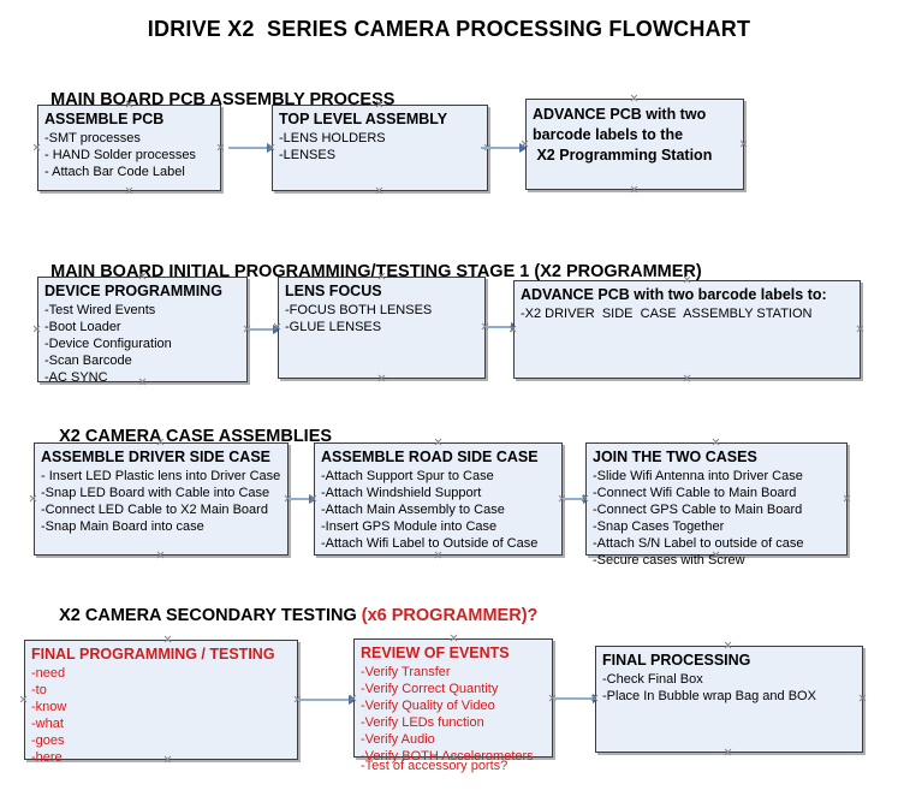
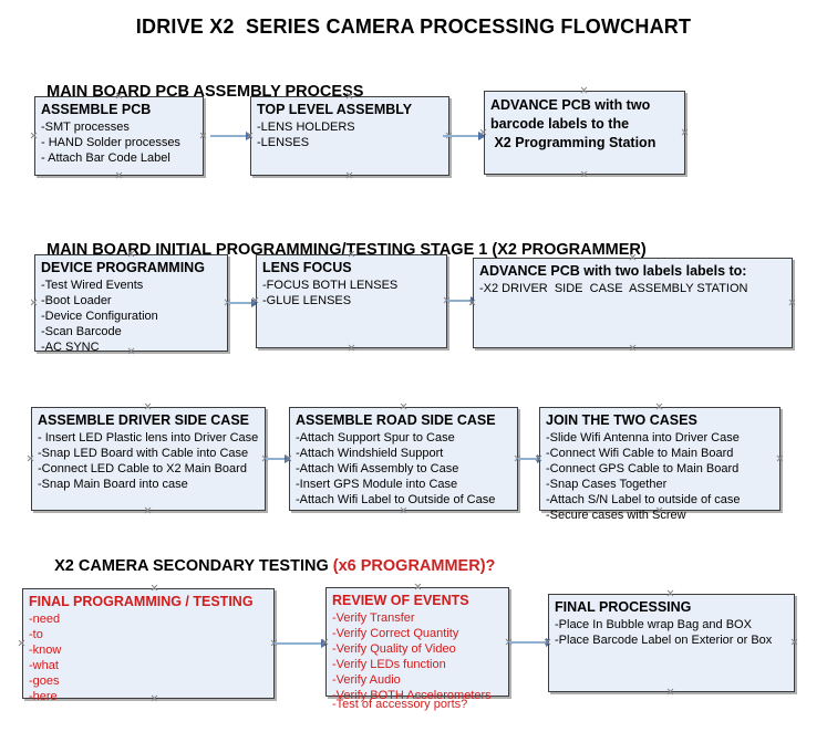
  IDRIVE X2 SERIES CAMERA PROCESSING FLOWCHART
  MAIN BORD PCB ASSEMBLY PROCES
  ASSEMBLE PCB
  -SMT processes
  - HAND Solder processes
  - Attach Bar Code Label
  TOP LEVEL ASSEMBLY
  -LENS HOLDERS
  -LENSES
  ADVANCE PCB with two
  barcode labels to the
  X2 Programming Station
  MAIN BOAD INITIAL PROGRAMMING/ESTING STAGE 1 (X2 PROGRAMMER)
  DEVICE PROGRAMMING
  -Test Wired Events
  -Boot Loader
  -Device Configuration
  -Scan Barcode
  -AC SYNC
  LENS FOCUS
  -FOCUS BOTH LENSES
  -GLUE LENSES
- ADVANCE PCB with two barcode labels to:
+ ADVANCE PCB with two labels labels to:
  -X2 DRIVER SIDE CASE ASSEMBLY STATION
- X2 CAMERA CASE ASSEMBLIES
  ASSEMBLE DRIVER SIDE CASE
  - Insert LED Plastic lens into Driver Case
  -Snap LED Board with Cable into Case
  -Connect LED Cable to X2 Main Board
  -Snap Main Board into case
  ASSEMBLE ROAD SIDE CASE
  -Attach Support Spur to Case
  -Attach Windshield Support
- -Attach Main Assembly to Case
+ -Attach Wifi Assembly to Case
  -Insert GPS Module into Case
  -Attach Wifi Label to Outside of Case
  JOIN THE TWO CASES
  -Slide Wifi Antenna into Driver Case
  -Connect Wifi Cable to Main Board
  -Connect GPS Cable to Main Board
  -Snap Cases Together
  -Attach S/N Label to outside of case
  -Secure cases with Screw
  X2 CAMERA SECONDARY TESTING (x6 PROGRAMMER)?
  FINAL PROGRAMMING / TESTING
  -need
  -to
  -know
  -what
  -goes
  -here
  REVIEW OF EVENTS
  -Verify Transfer
  -Verify Correct Quantity
  -Verify Quality of Video
  -Verify LEDs function
  -Verify Audio
  -Verify BOTH Acelerometers
  -Test of accessory ports?
  FINAL PROCESSING
- -Check Final Box
  -Place In Bubble wrap Bag and BOX
+ -Place Barcode Label on Exterior or Box
